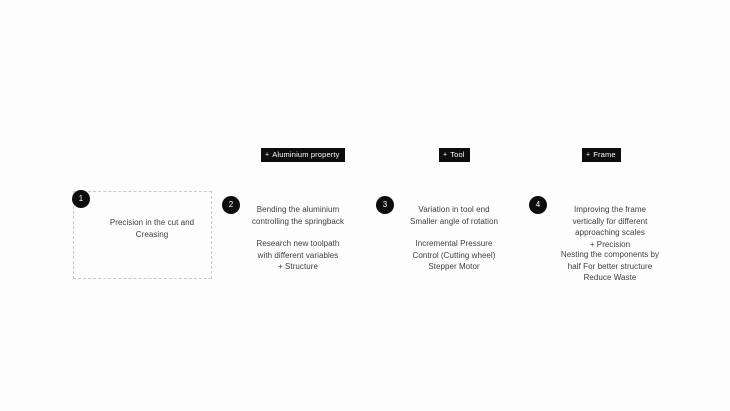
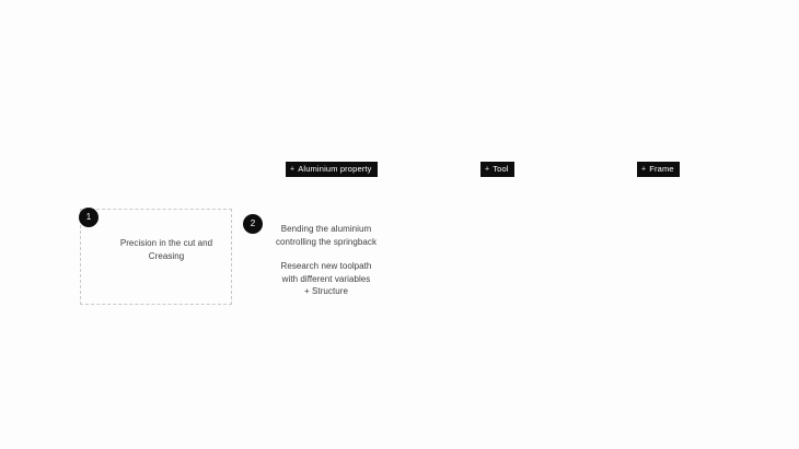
  Aluminium property
  Tool
  Frame
  1
  Precision in the cut and
  Creasing
  2
  Bending the aluminium
  controlling the springback
  Research new toolpath
  with different variables
  + Structure
- 3
- Variation in tool end
- Smaller angle of rotation
- Incremental Pressure
- Control (Cutting wheel)
- Stepper Motor
- 4
- Improving the frame
- vertically for different
- approaching scales
- + Precision
- Nesting the components by
- half For better structure
- Reduce Waste
